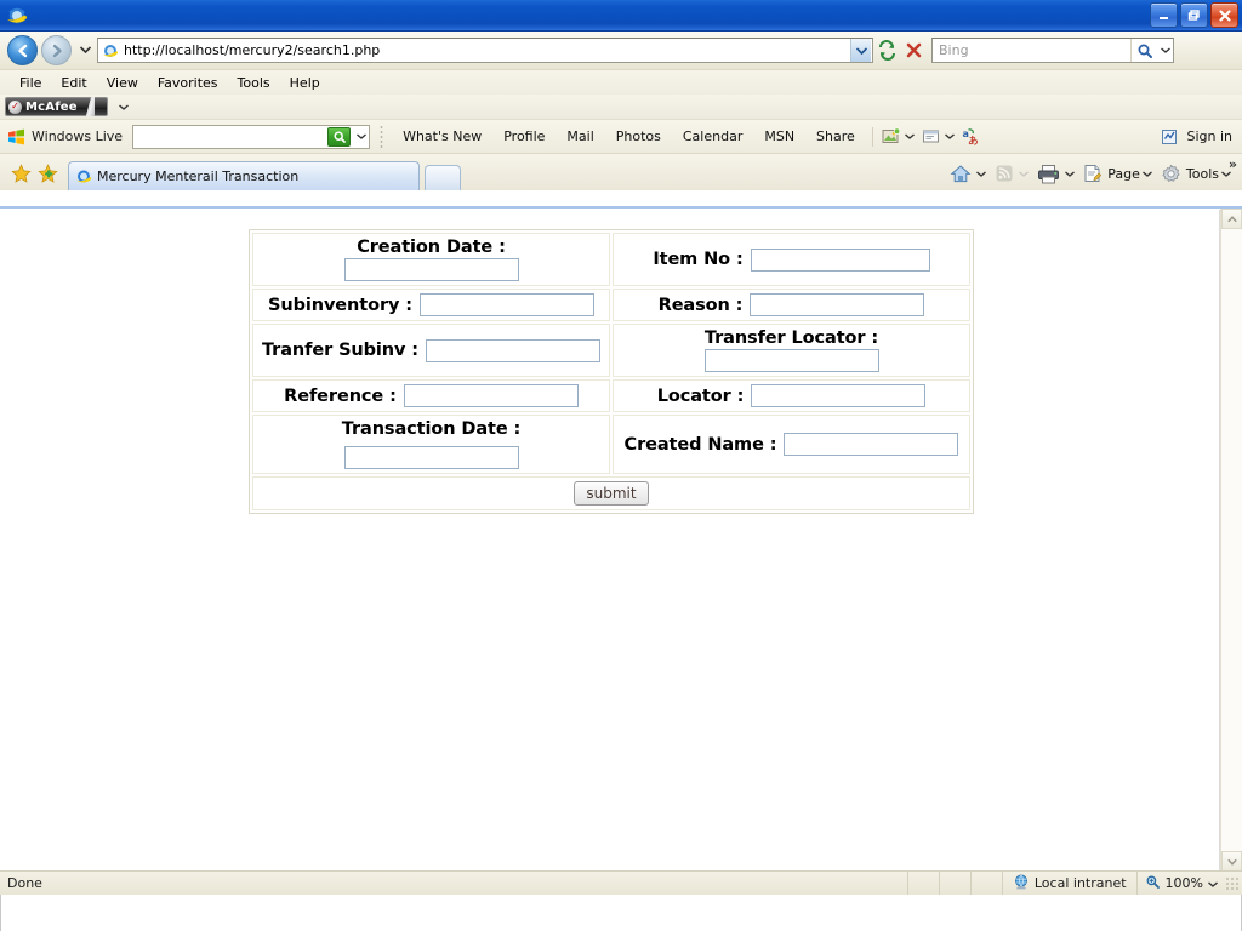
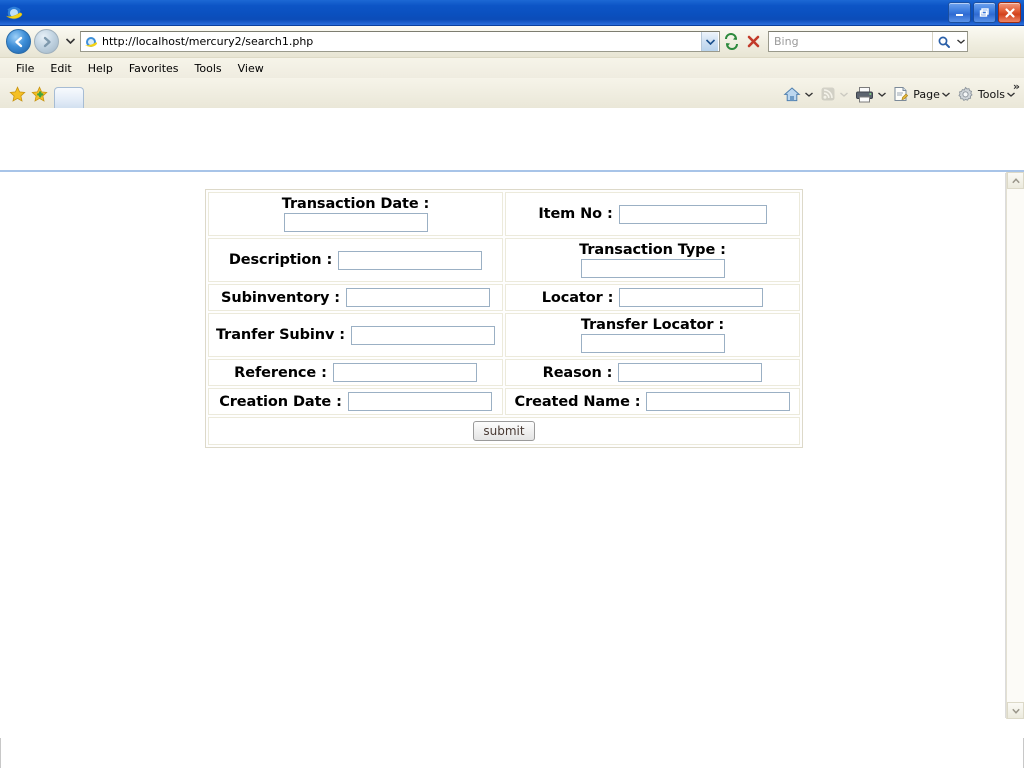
  http://localhost/mercury2/search1.php
  Bing
  File
  Edit
- View
+ Help
  Favorites
  Tools
- Help
+ View
- ✓
- McAfee
- Windows Live
- What's New
- Profile
- Mail
- Photos
- Calendar
- MSN
- Share
- a
- あ
- Sign in
- Mercury Menterail Transaction
  Page
  Tools
  »
- Creation Date :	Item No :
+ Transaction Date :	Item No :
+ Description :	Transaction Type :
- Subinventory :	Reason :
+ Subinventory :	Locator :
  Tranfer Subinv :	Transfer Locator :
- Reference :	Locator :
+ Reference :	Reason :
- Transaction Date :	Created Name :
+ Creation Date :	Created Name :
  submit
- Done
- Local intranet
- 100%
